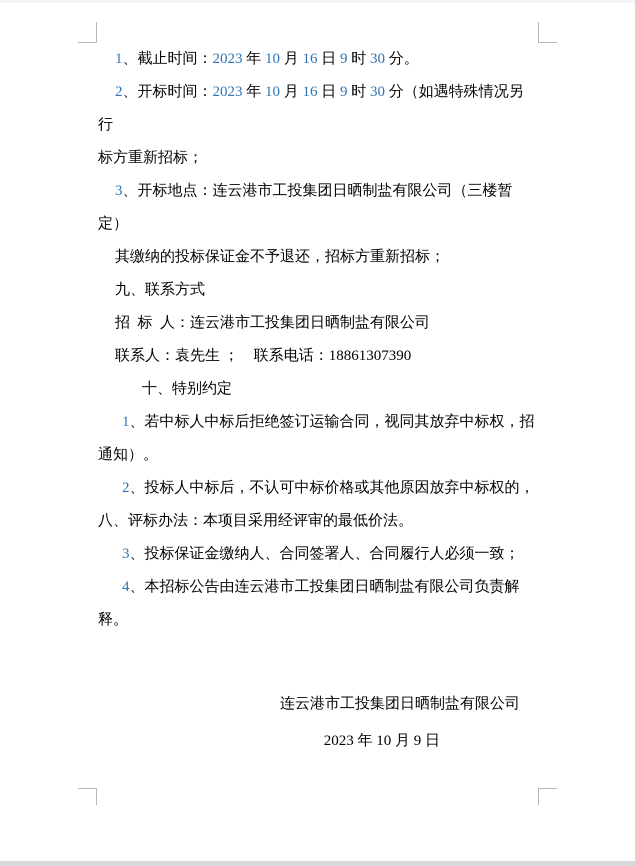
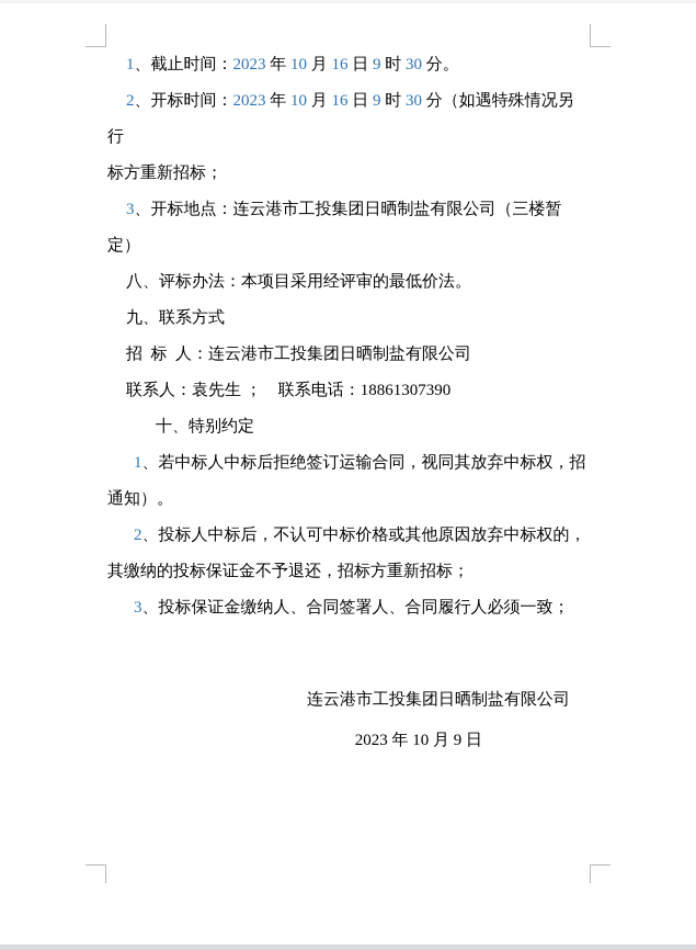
  1、截止时间：2023 年 10 月 16 日 9 时 30 分。
  2、开标时间：2023 年 10 月 16 日 9 时 30 分（如遇特殊情况另行
  标方重新招标；
  3、开标地点：连云港市工投集团日晒制盐有限公司（三楼暂定）
- 其缴纳的投标保证金不予退还，招标方重新招标；
+ 八、评标办法：本项目采用经评审的最低价法。
  九、联系方式
  招 标 人：连云港市工投集团日晒制盐有限公司
  联系人：袁先生 ； 联系电话：18861307390
  十、特别约定
  1、若中标人中标后拒绝签订运输合同，视同其放弃中标权，招
  通知）。
  2、投标人中标后，不认可中标价格或其他原因放弃中标权的，
- 八、评标办法：本项目采用经评审的最低价法。
+ 其缴纳的投标保证金不予退还，招标方重新招标；
  3、投标保证金缴纳人、合同签署人、合同履行人必须一致；
- 4、本招标公告由连云港市工投集团日晒制盐有限公司负责解释。
  连云港市工投集团日晒制盐有限公司
  2023 年 10 月 9 日
